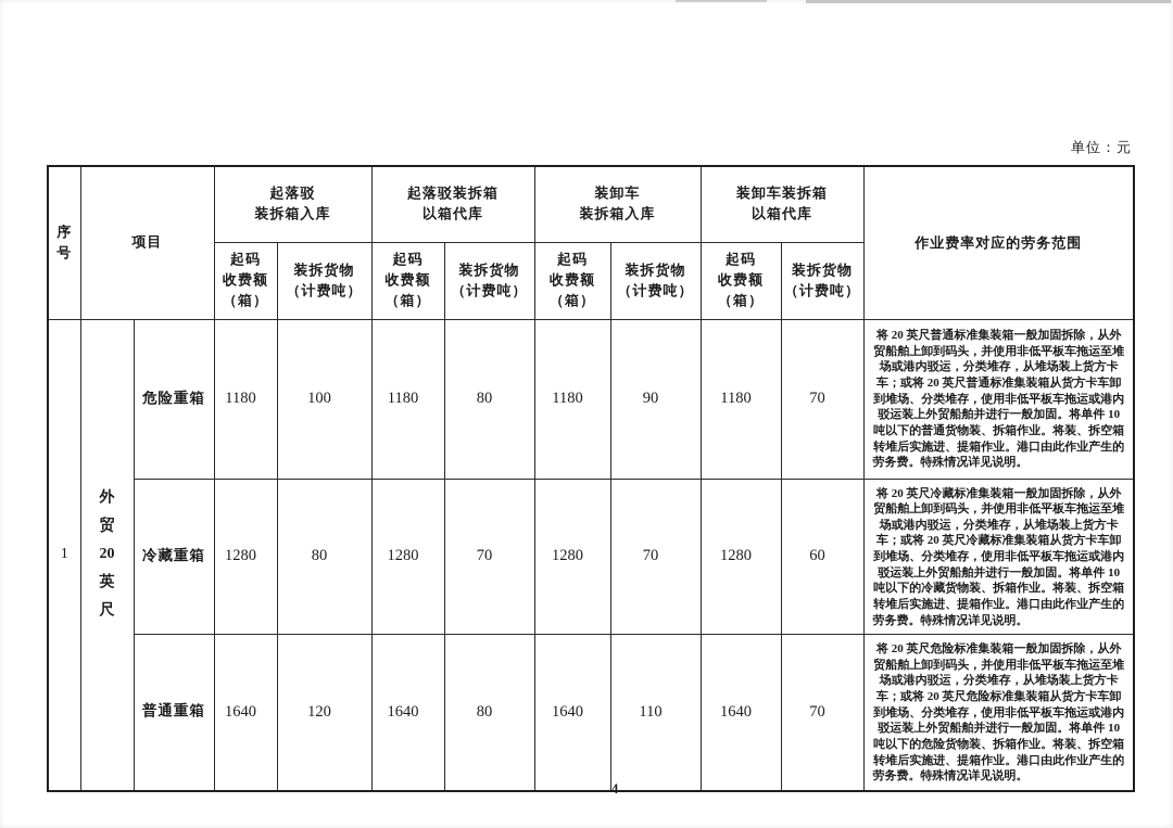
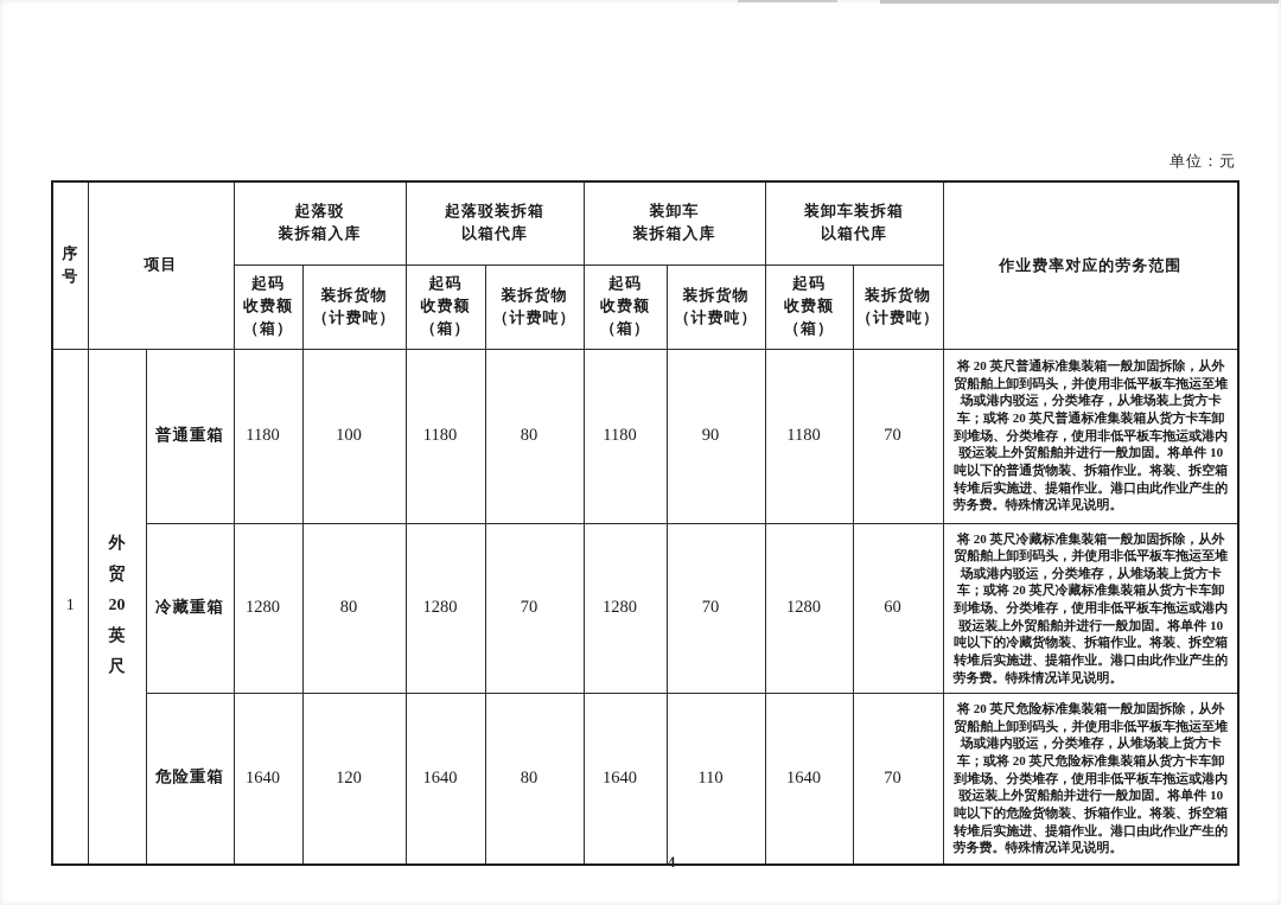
  单位：元
  序 号	项目	起落驳 装拆箱入库	起落驳装拆箱 以箱代库	装卸车 装拆箱入库	装卸车装拆箱 以箱代库	作业费率对应的劳务范围
  起码 收费额 （箱）	装拆货物 （计费吨）	起码 收费额 （箱）	装拆货物 （计费吨）	起码 收费额 （箱）	装拆货物 （计费吨）	起码 收费额 （箱）	装拆货物 （计费吨）
- 1	外 贸 20 英 尺	危险重箱	1180	100	1180	80	1180	90	1180	70	将 20 英尺普通标准集装箱一般加固拆除，从外贸船舶上卸到码头，并使用非低平板车拖运至堆场或港内驳运，分类堆存，从堆场装上货方卡车；或将 20 英尺普通标准集装箱从货方卡车卸到堆场、分类堆存，使用非低平板车拖运或港内驳运装上外贸船舶并进行一般加固。将单件 10 吨以下的普通货物装、拆箱作业。将装、拆空箱转堆后实施进、提箱作业。港口由此作业产生的劳务费。特殊情况详见说明。
+ 1	外 贸 20 英 尺	普通重箱	1180	100	1180	80	1180	90	1180	70	将 20 英尺普通标准集装箱一般加固拆除，从外贸船舶上卸到码头，并使用非低平板车拖运至堆场或港内驳运，分类堆存，从堆场装上货方卡车；或将 20 英尺普通标准集装箱从货方卡车卸到堆场、分类堆存，使用非低平板车拖运或港内驳运装上外贸船舶并进行一般加固。将单件 10 吨以下的普通货物装、拆箱作业。将装、拆空箱转堆后实施进、提箱作业。港口由此作业产生的劳务费。特殊情况详见说明。
  冷藏重箱	1280	80	1280	70	1280	70	1280	60	将 20 英尺冷藏标准集装箱一般加固拆除，从外贸船舶上卸到码头，并使用非低平板车拖运至堆场或港内驳运，分类堆存，从堆场装上货方卡车；或将 20 英尺冷藏标准集装箱从货方卡车卸到堆场、分类堆存，使用非低平板车拖运或港内驳运装上外贸船舶并进行一般加固。将单件 10 吨以下的冷藏货物装、拆箱作业。将装、拆空箱转堆后实施进、提箱作业。港口由此作业产生的劳务费。特殊情况详见说明。
- 普通重箱	1640	120	1640	80	1640	110	1640	70	将 20 英尺危险标准集装箱一般加固拆除，从外贸船舶上卸到码头，并使用非低平板车拖运至堆场或港内驳运，分类堆存，从堆场装上货方卡车；或将 20 英尺危险标准集装箱从货方卡车卸到堆场、分类堆存，使用非低平板车拖运或港内驳运装上外贸船舶并进行一般加固。将单件 10 吨以下的危险货物装、拆箱作业。将装、拆空箱转堆后实施进、提箱作业。港口由此作业产生的劳务费。特殊情况详见说明。
+ 危险重箱	1640	120	1640	80	1640	110	1640	70	将 20 英尺危险标准集装箱一般加固拆除，从外贸船舶上卸到码头，并使用非低平板车拖运至堆场或港内驳运，分类堆存，从堆场装上货方卡车；或将 20 英尺危险标准集装箱从货方卡车卸到堆场、分类堆存，使用非低平板车拖运或港内驳运装上外贸船舶并进行一般加固。将单件 10 吨以下的危险货物装、拆箱作业。将装、拆空箱转堆后实施进、提箱作业。港口由此作业产生的劳务费。特殊情况详见说明。
  4
